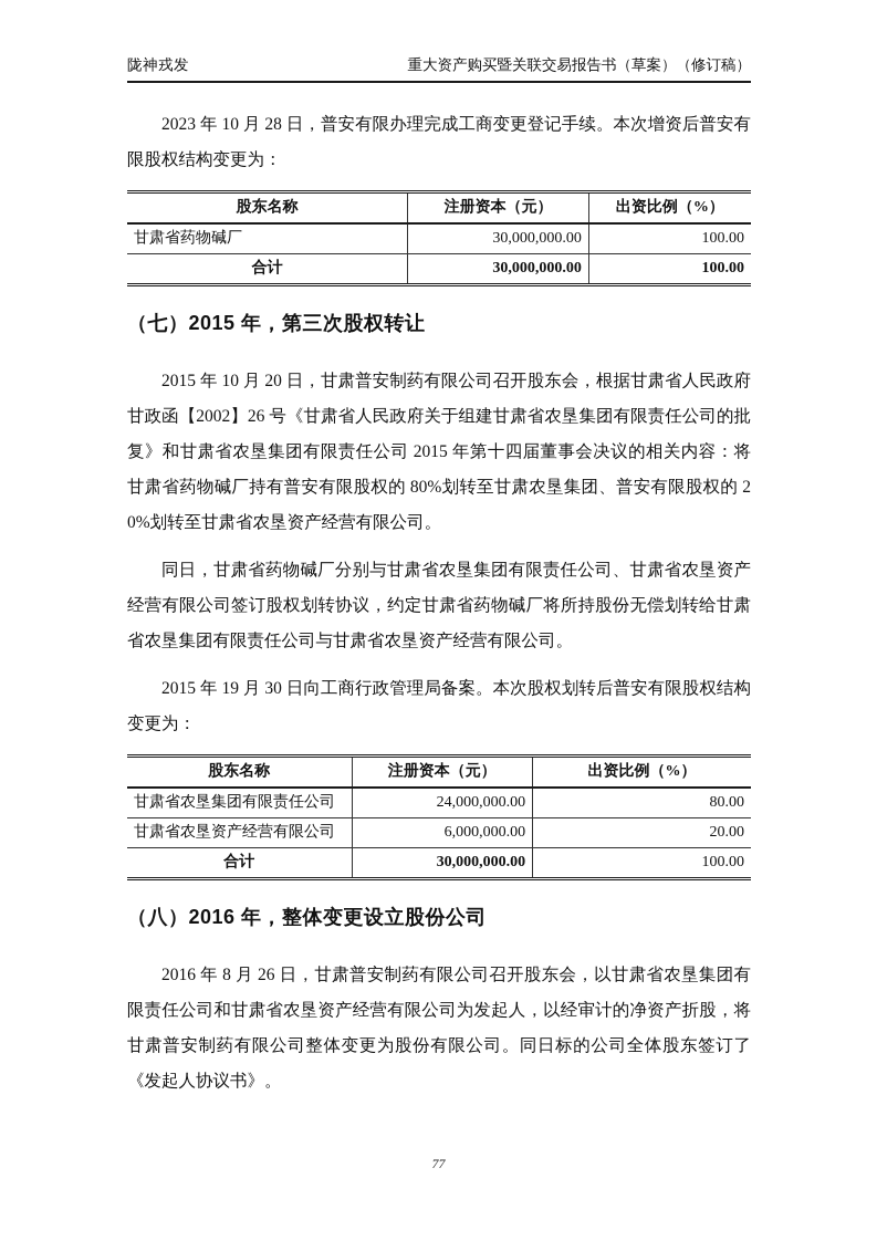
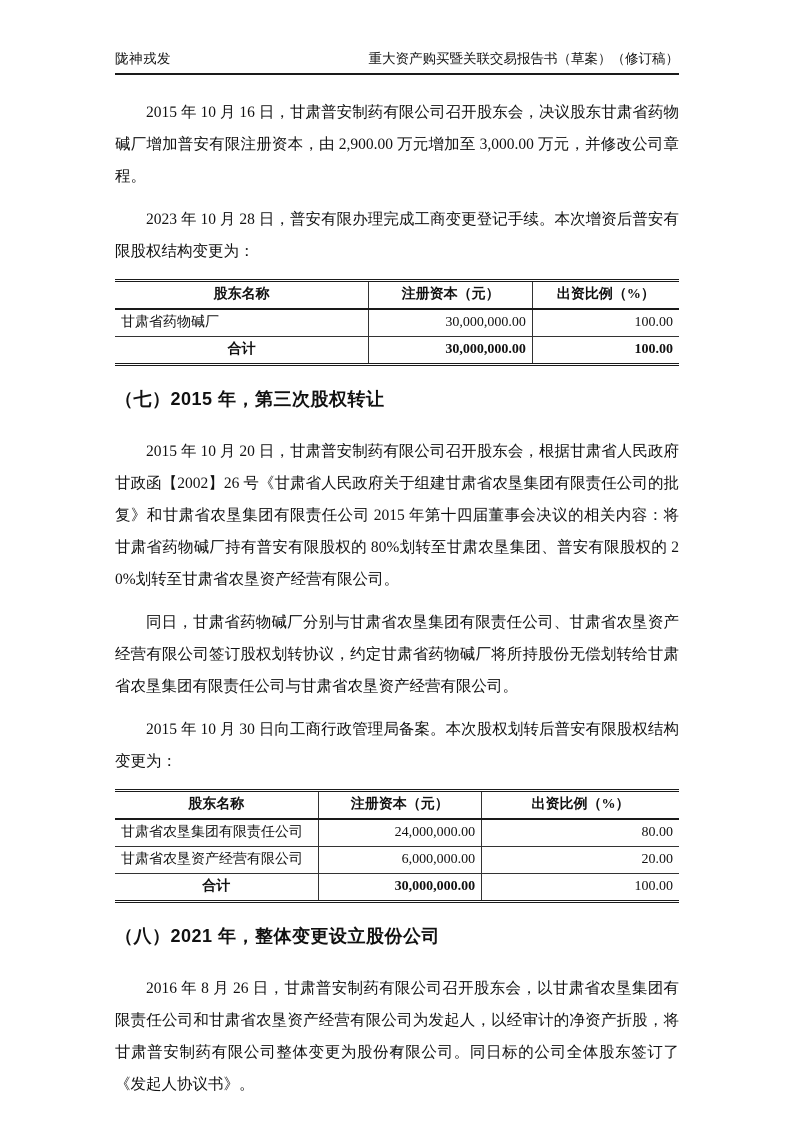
  陇神戎发
  重大资产购买暨关联交易报告书（草案）（修订稿）
+ 2015 年 10 月 16 日，甘肃普安制药有限公司召开股东会，决议股东甘肃省药物碱厂增加普安有限注册资本，由 2,900.00 万元增加至 3,000.00 万元，并修改公司章程。
  2023 年 10 月 28 日，普安有限办理完成工商变更登记手续。本次增资后普安有限股权结构变更为：
  股东名称	注册资本（元）	出资比例（%）
  甘肃省药物碱厂	30,000,000.00	100.00
  合计	30,000,000.00	100.00
  （七）2015 年，第三次股权转让
  2015 年 10 月 20 日，甘肃普安制药有限公司召开股东会，根据甘肃省人民政府甘政函【2002】26 号《甘肃省人民政府关于组建甘肃省农垦集团有限责任公司的批复》和甘肃省农垦集团有限责任公司 2015 年第十四届董事会决议的相关内容：将甘肃省药物碱厂持有普安有限股权的 80%划转至甘肃农垦集团、普安有限股权的 20%划转至甘肃省农垦资产经营有限公司。
  同日，甘肃省药物碱厂分别与甘肃省农垦集团有限责任公司、甘肃省农垦资产经营有限公司签订股权划转协议，约定甘肃省药物碱厂将所持股份无偿划转给甘肃省农垦集团有限责任公司与甘肃省农垦资产经营有限公司。
- 2015 年 19 月 30 日向工商行政管理局备案。本次股权划转后普安有限股权结构变更为：
+ 2015 年 10 月 30 日向工商行政管理局备案。本次股权划转后普安有限股权结构变更为：
  股东名称	注册资本（元）	出资比例（%）
  甘肃省农垦集团有限责任公司	24,000,000.00	80.00
  甘肃省农垦资产经营有限公司	6,000,000.00	20.00
  合计	30,000,000.00	100.00
- （八）2016 年，整体变更设立股份公司
+ （八）2021 年，整体变更设立股份公司
  2016 年 8 月 26 日，甘肃普安制药有限公司召开股东会，以甘肃省农垦集团有限责任公司和甘肃省农垦资产经营有限公司为发起人，以经审计的净资产折股，将甘肃普安制药有限公司整体变更为股份有限公司。同日标的公司全体股东签订了《发起人协议书》。
  77
